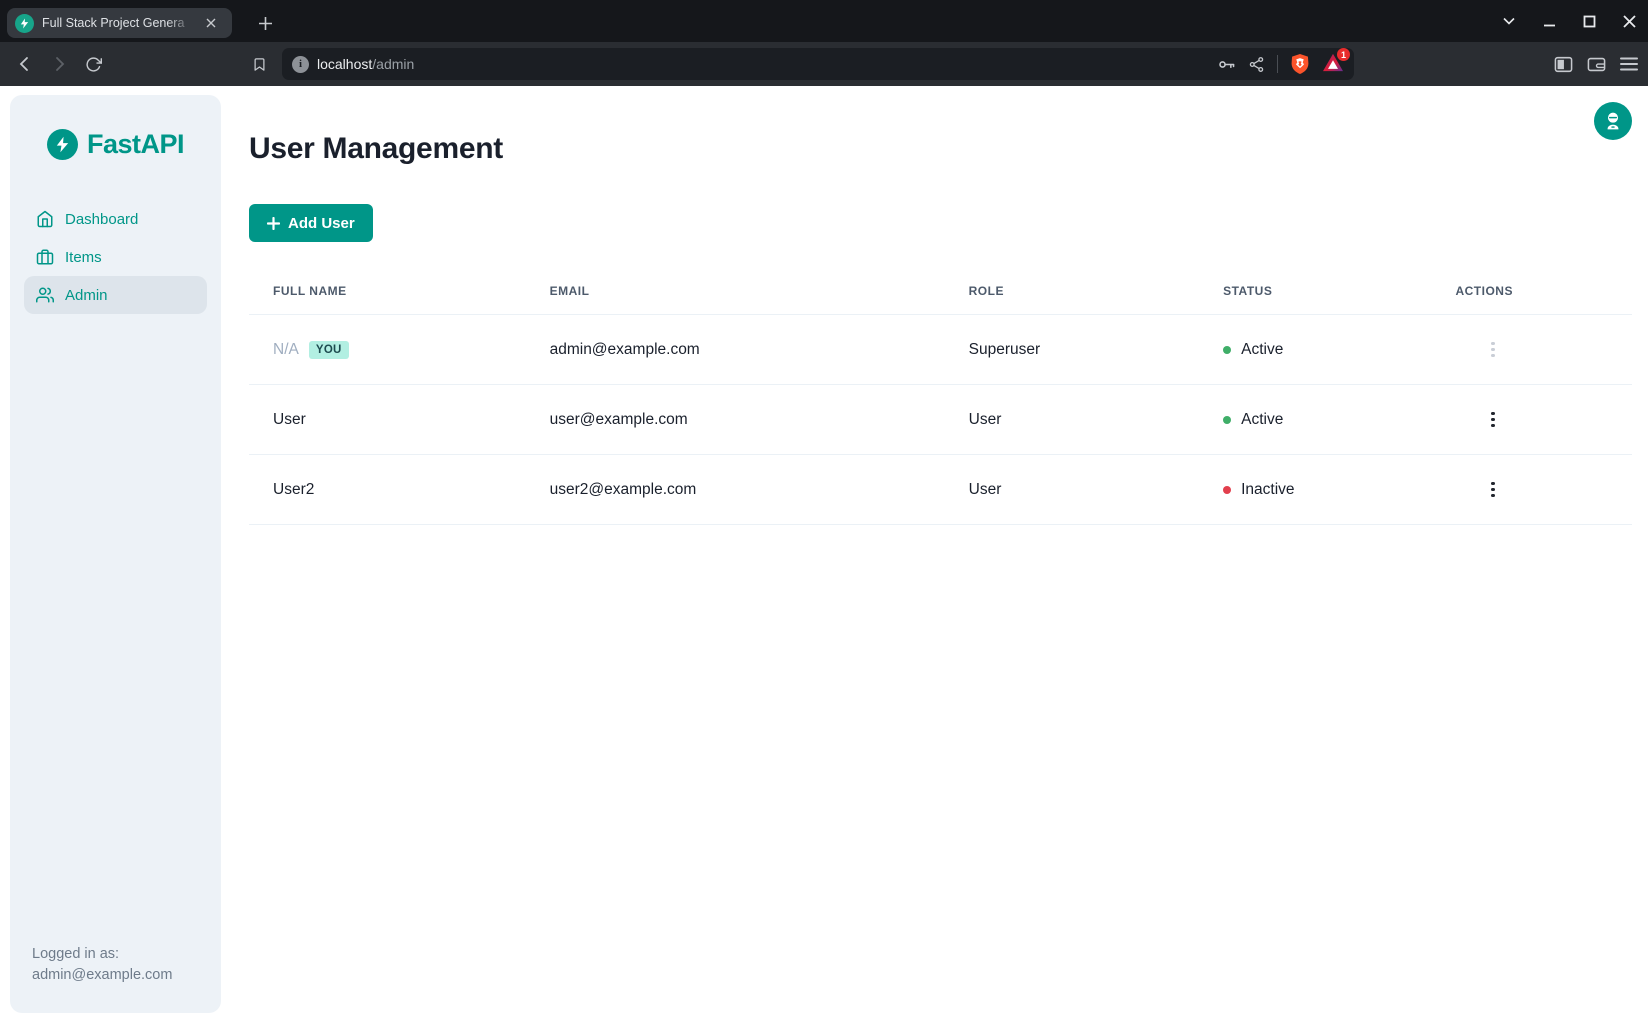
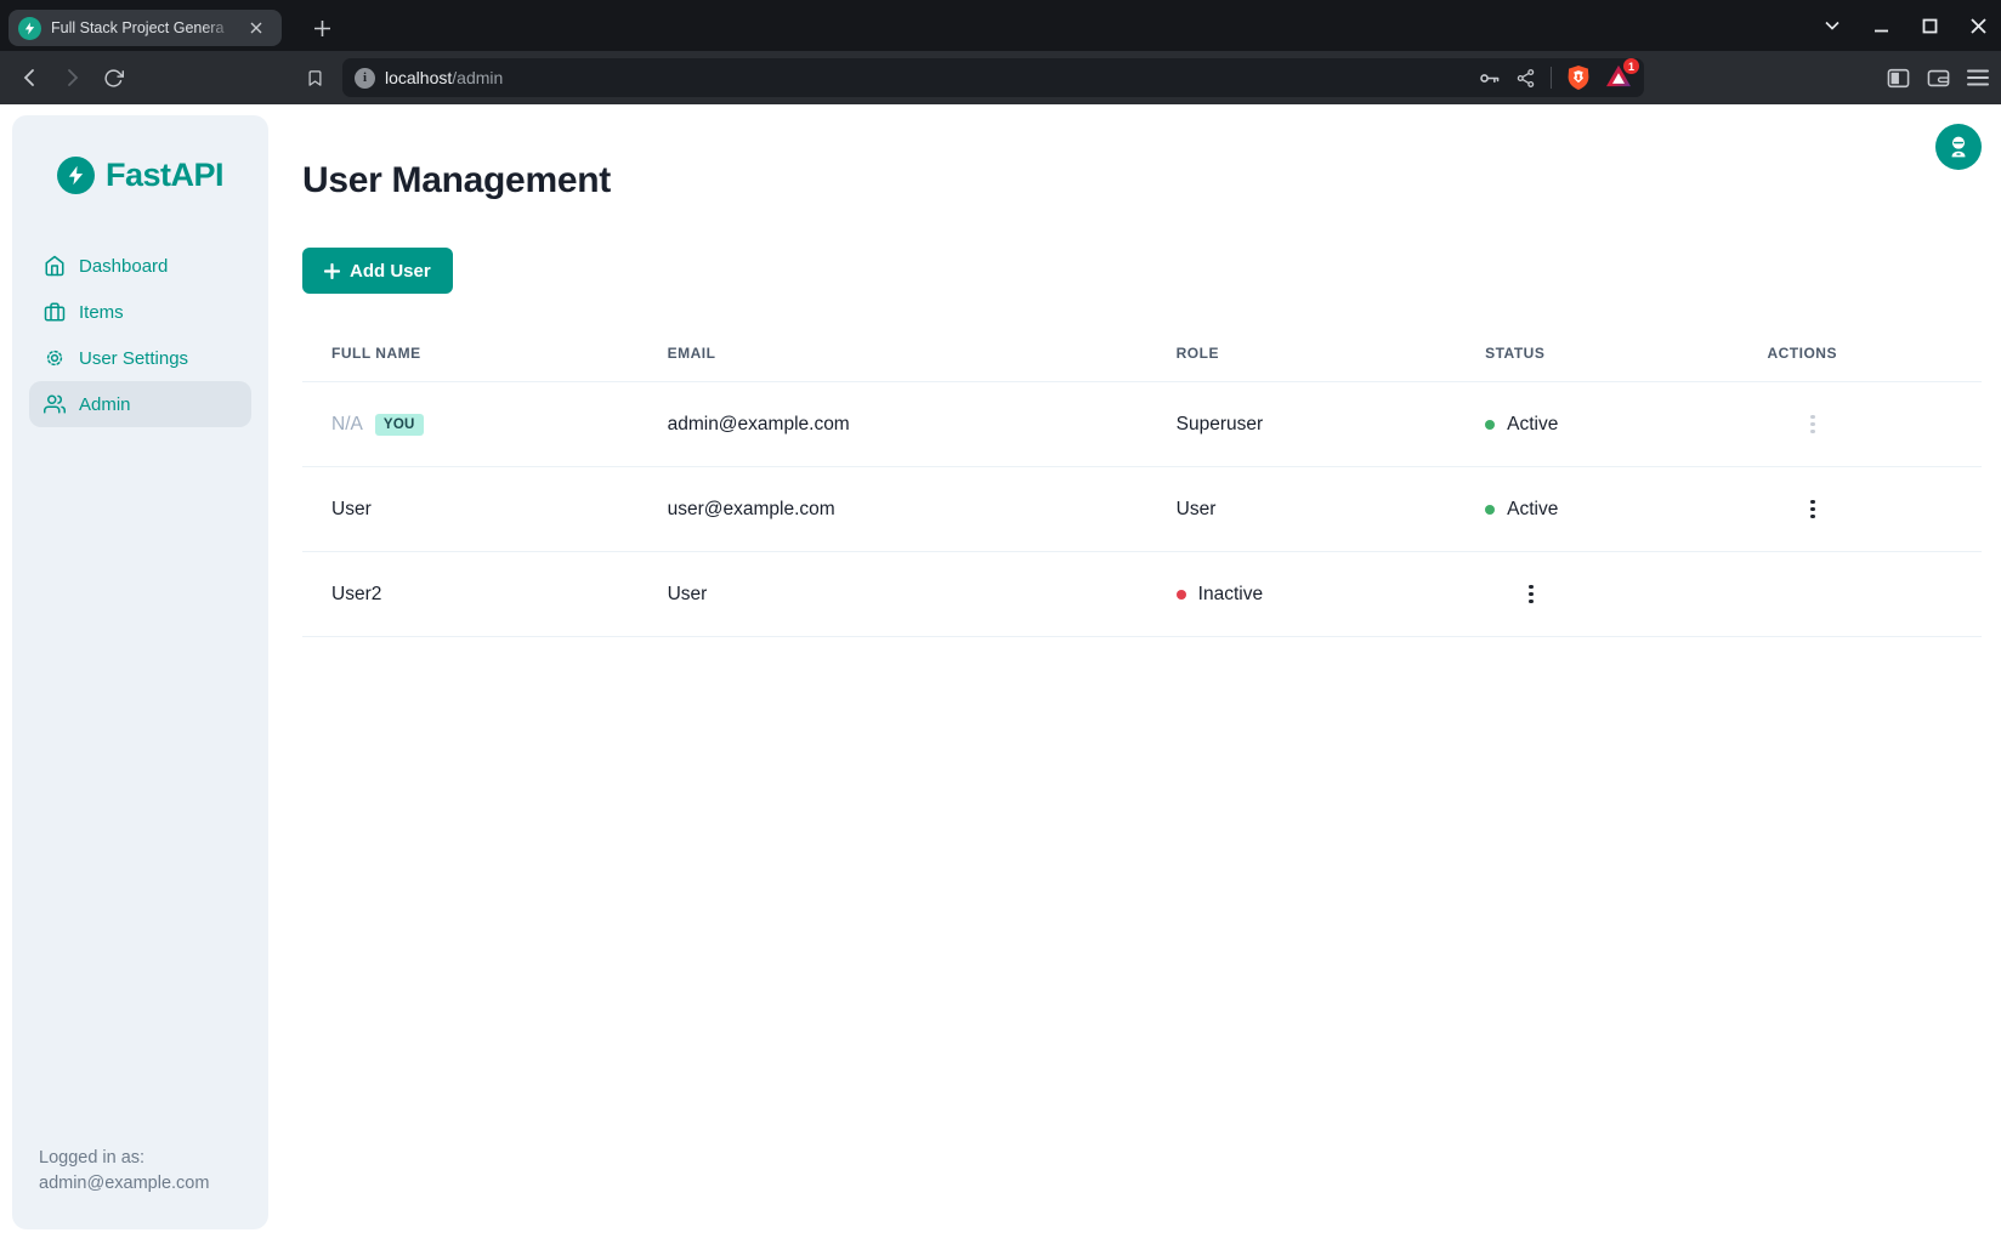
  Full Stack Project Genera
  i
  localhost/admin
  1
  FastAPI
  Dashboard
  Items
+ User Settings
  Admin
  Logged in as:
  admin@example.com
  User Management
  Add User
  FULL NAME
  EMAIL
  ROLE
  STATUS
  ACTIONS
  N/A
  YOU
  admin@example.com
  Superuser
  Active
  User
  user@example.com
  User
  Active
  User2
- user2@example.com
  User
  Inactive
